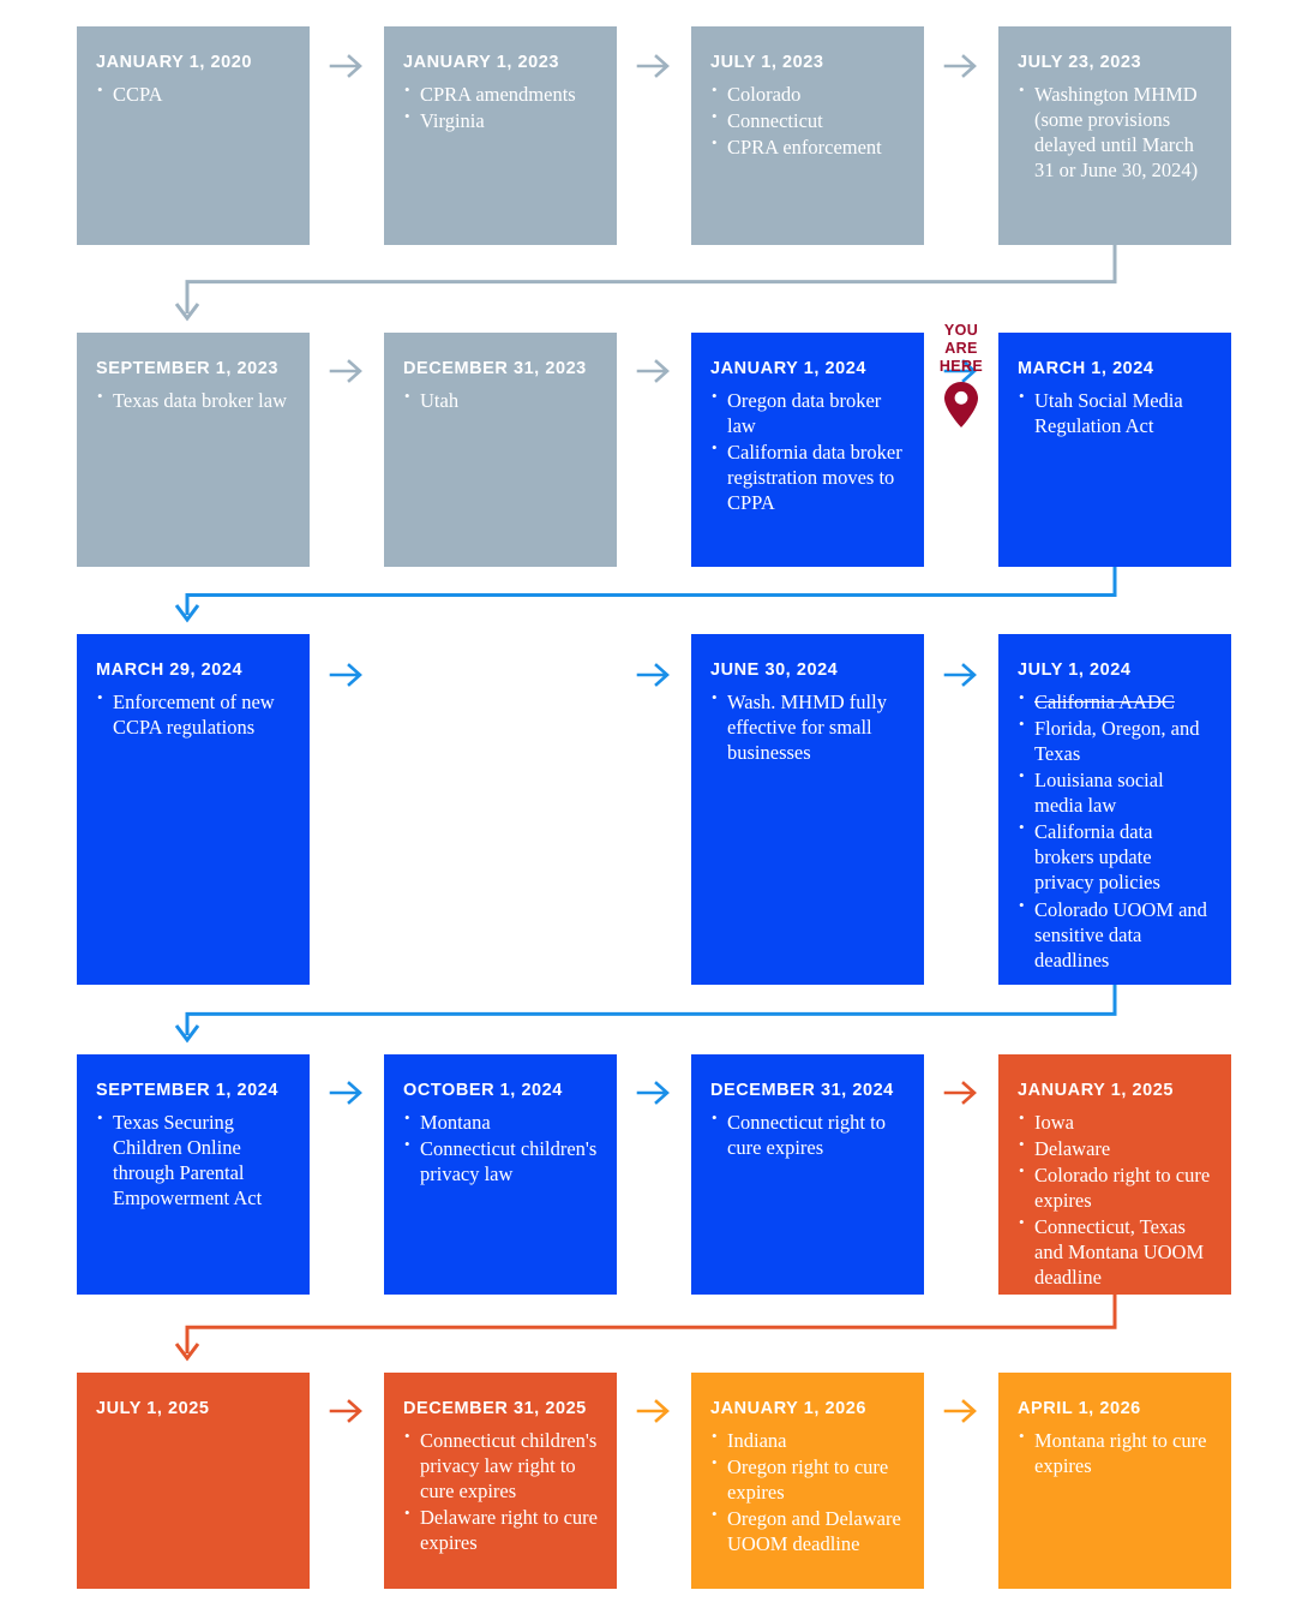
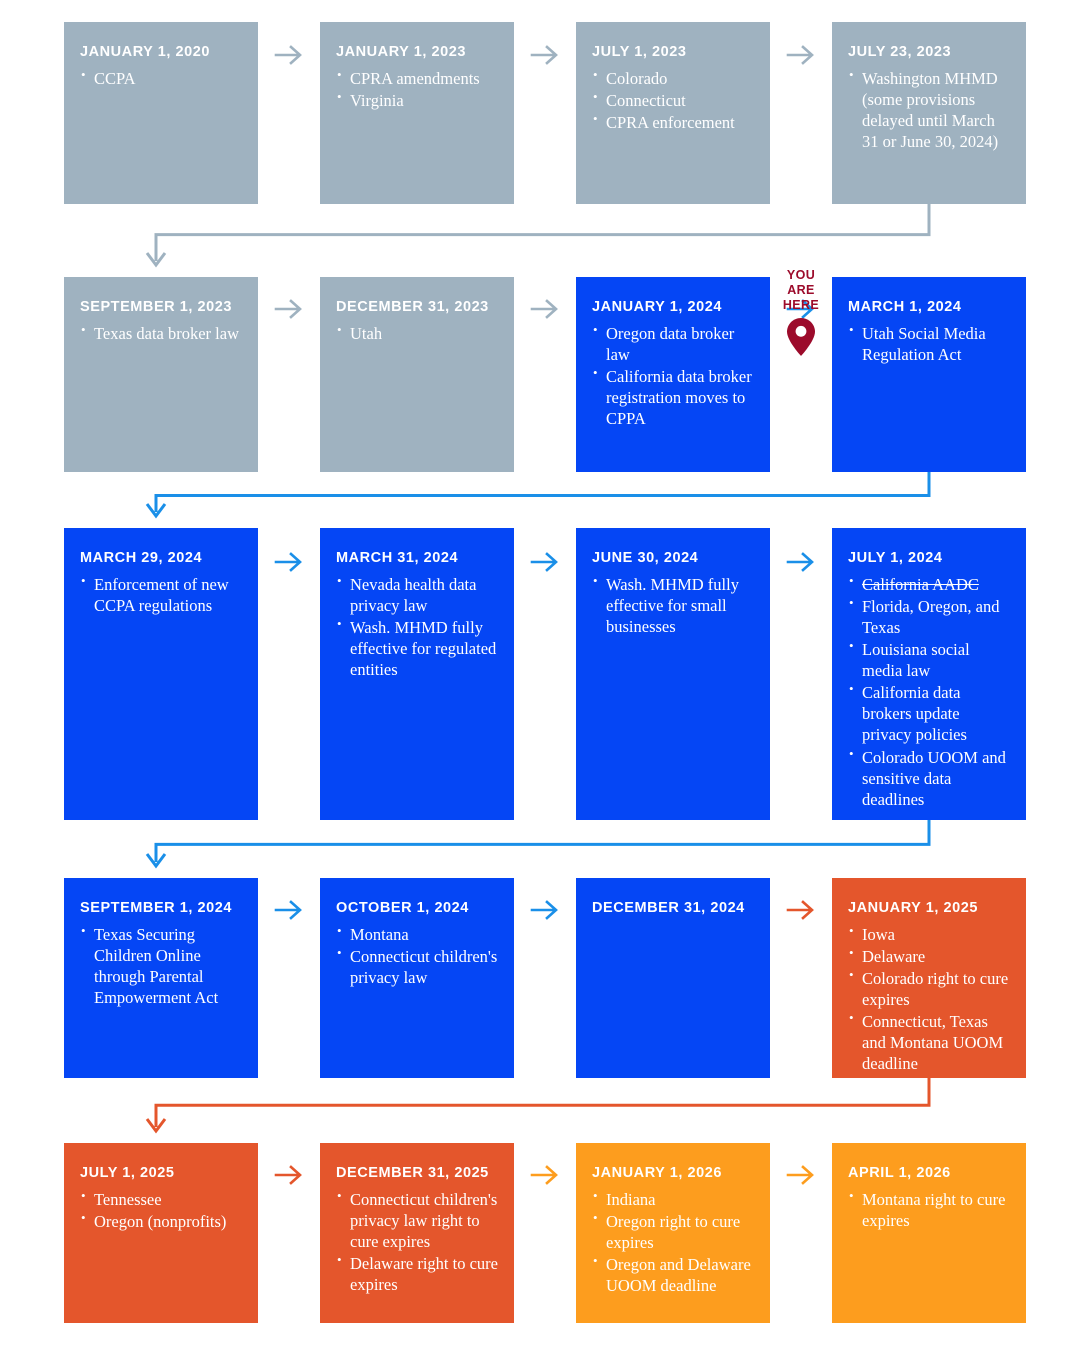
  JANUARY 1, 2020
  CCPA
  JANUARY 1, 2023
  CPRA amendments
  Virginia
  JULY 1, 2023
  Colorado
  Connecticut
  CPRA enforcement
  JULY 23, 2023
  Washington MHMD (some provisions delayed until March 31 or June 30, 2024)
  SEPTEMBER 1, 2023
  Texas data broker law
  DECEMBER 31, 2023
  Utah
  JANUARY 1, 2024
  Oregon data broker law
  California data broker registration moves to CPPA
  MARCH 1, 2024
  Utah Social Media Regulation Act
  MARCH 29, 2024
  Enforcement of new CCPA regulations
+ MARCH 31, 2024
+ Nevada health data privacy law
+ Wash. MHMD fully effective for regulated entities
  JUNE 30, 2024
  Wash. MHMD fully effective for small businesses
  JULY 1, 2024
  California AADC
  Florida, Oregon, and Texas
  Louisiana social media law
  California data brokers update privacy policies
  Colorado UOOM and sensitive data deadlines
  SEPTEMBER 1, 2024
  Texas Securing Children Online through Parental Empowerment Act
  OCTOBER 1, 2024
  Montana
  Connecticut children's privacy law
  DECEMBER 31, 2024
- Connecticut right to cure expires
  JANUARY 1, 2025
  Iowa
  Delaware
  Colorado right to cure expires
  Connecticut, Texas and Montana UOOM deadline
  JULY 1, 2025
+ Tennessee
+ Oregon (nonprofits)
  DECEMBER 31, 2025
  Connecticut children's privacy law right to cure expires
  Delaware right to cure expires
  JANUARY 1, 2026
  Indiana
  Oregon right to cure expires
  Oregon and Delaware UOOM deadline
  APRIL 1, 2026
  Montana right to cure expires
  YOU
  ARE
  HERE
